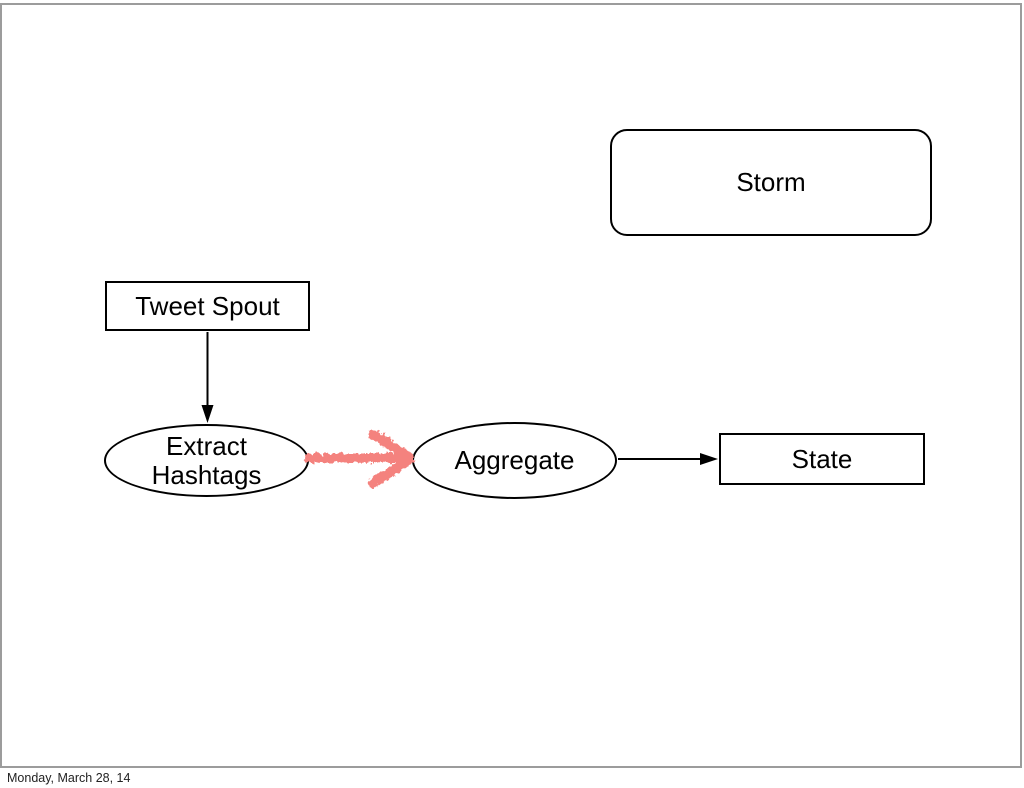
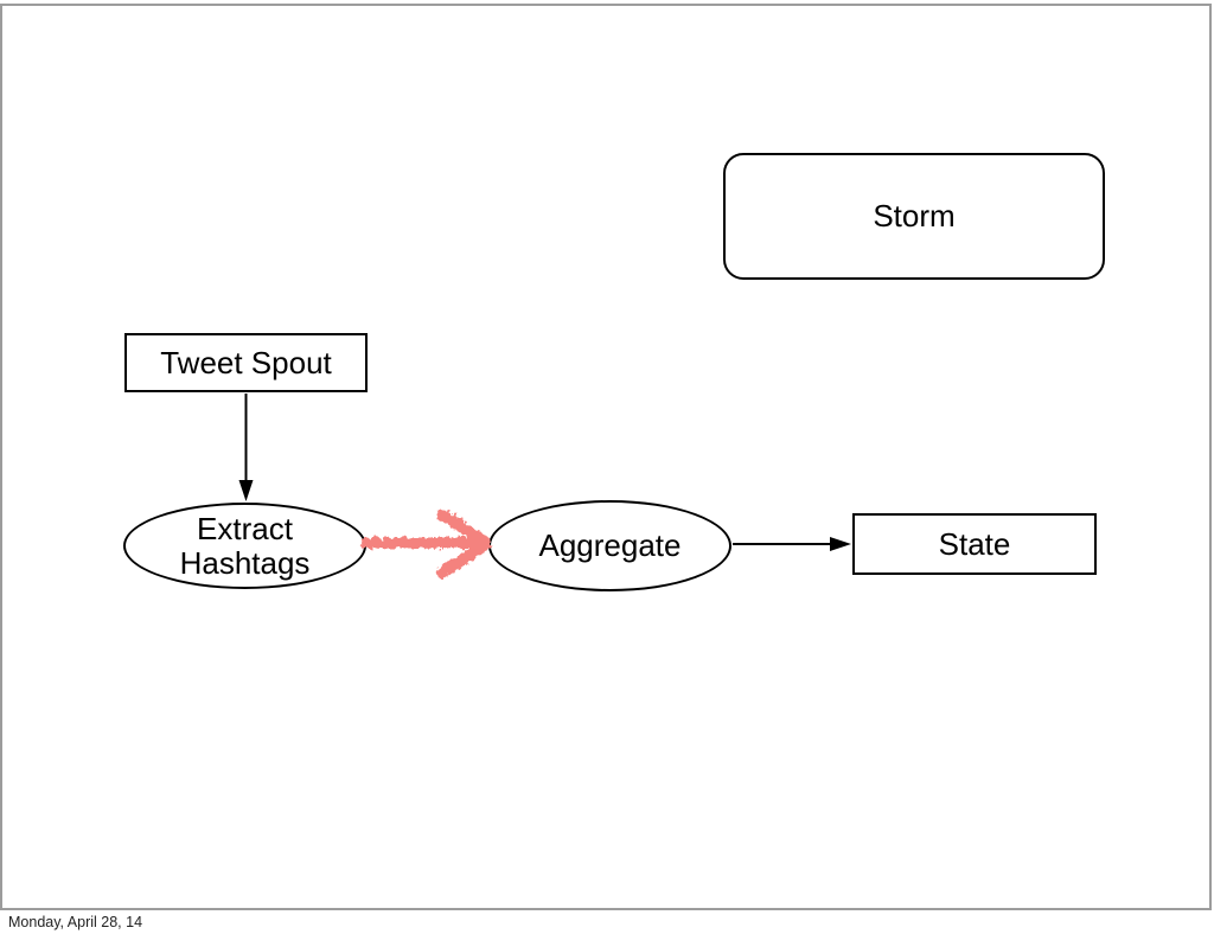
  Storm
  Tweet Spout
  Extract
  Hashtags
  Aggregate
  State
- Monday, March 28, 14
+ Monday, April 28, 14
